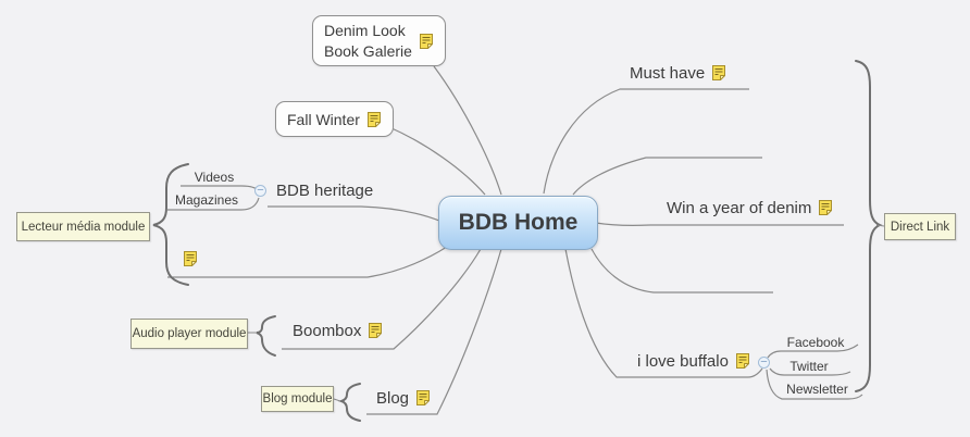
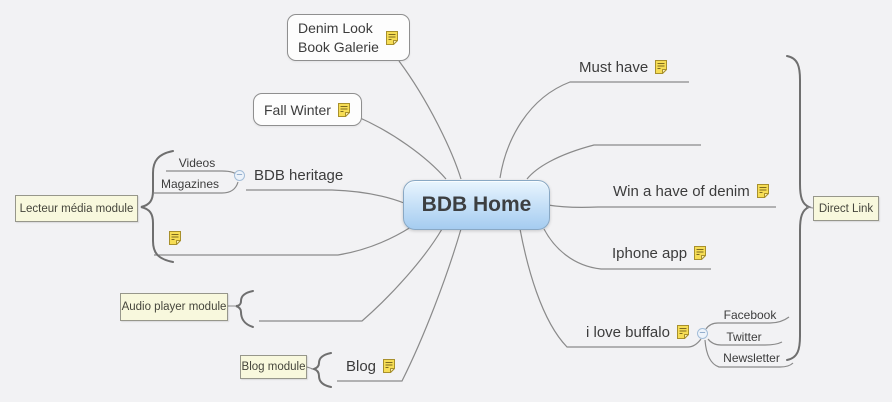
  BDB Home
  Denim Look
  Book Galerie
  Fall Winter
  BDB heritage
  Videos
  Magazines
  −
- Boombox
  Blog
  Must have
- Win a year of denim
+ Win a have of denim
+ Iphone app
  i love buffalo
  −
  Facebook
  Twitter
  Newsletter
  Lecteur média module
  Audio player module
  Blog module
  Direct Link
